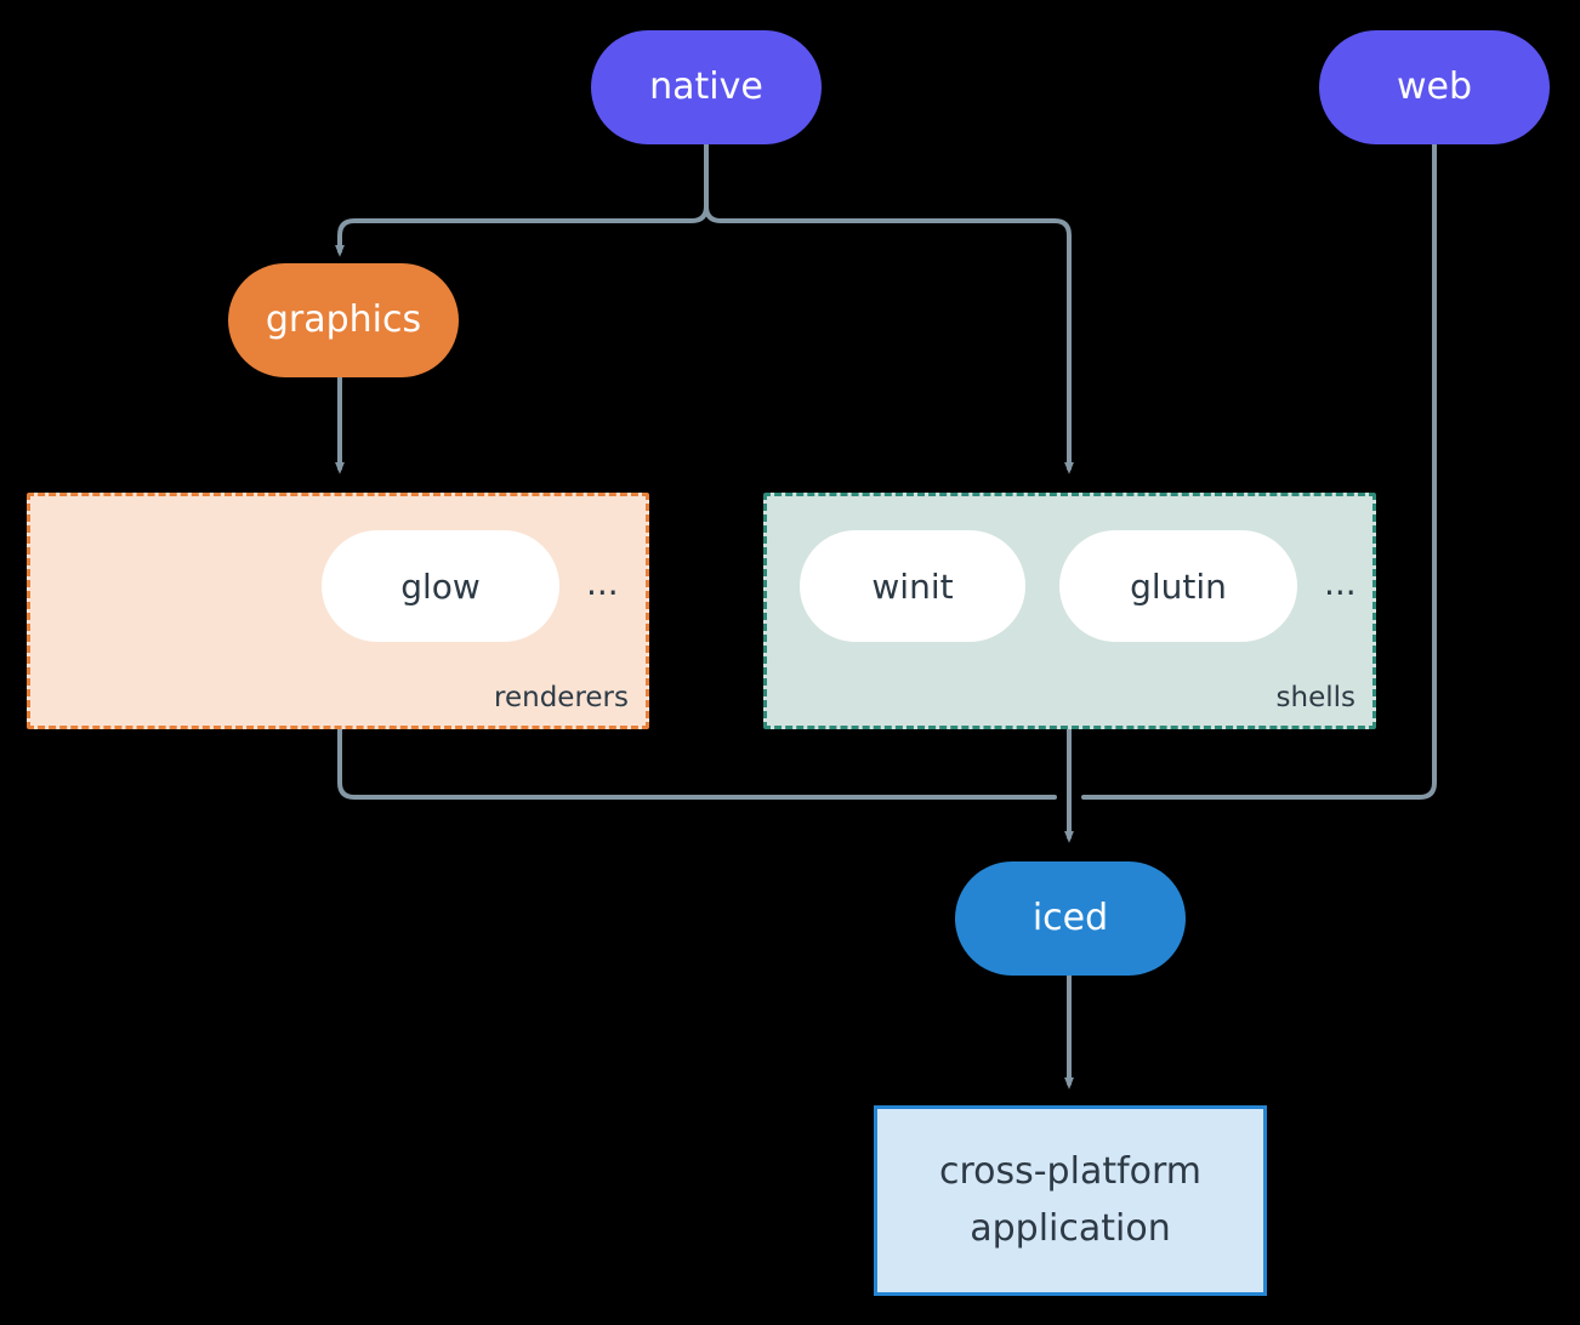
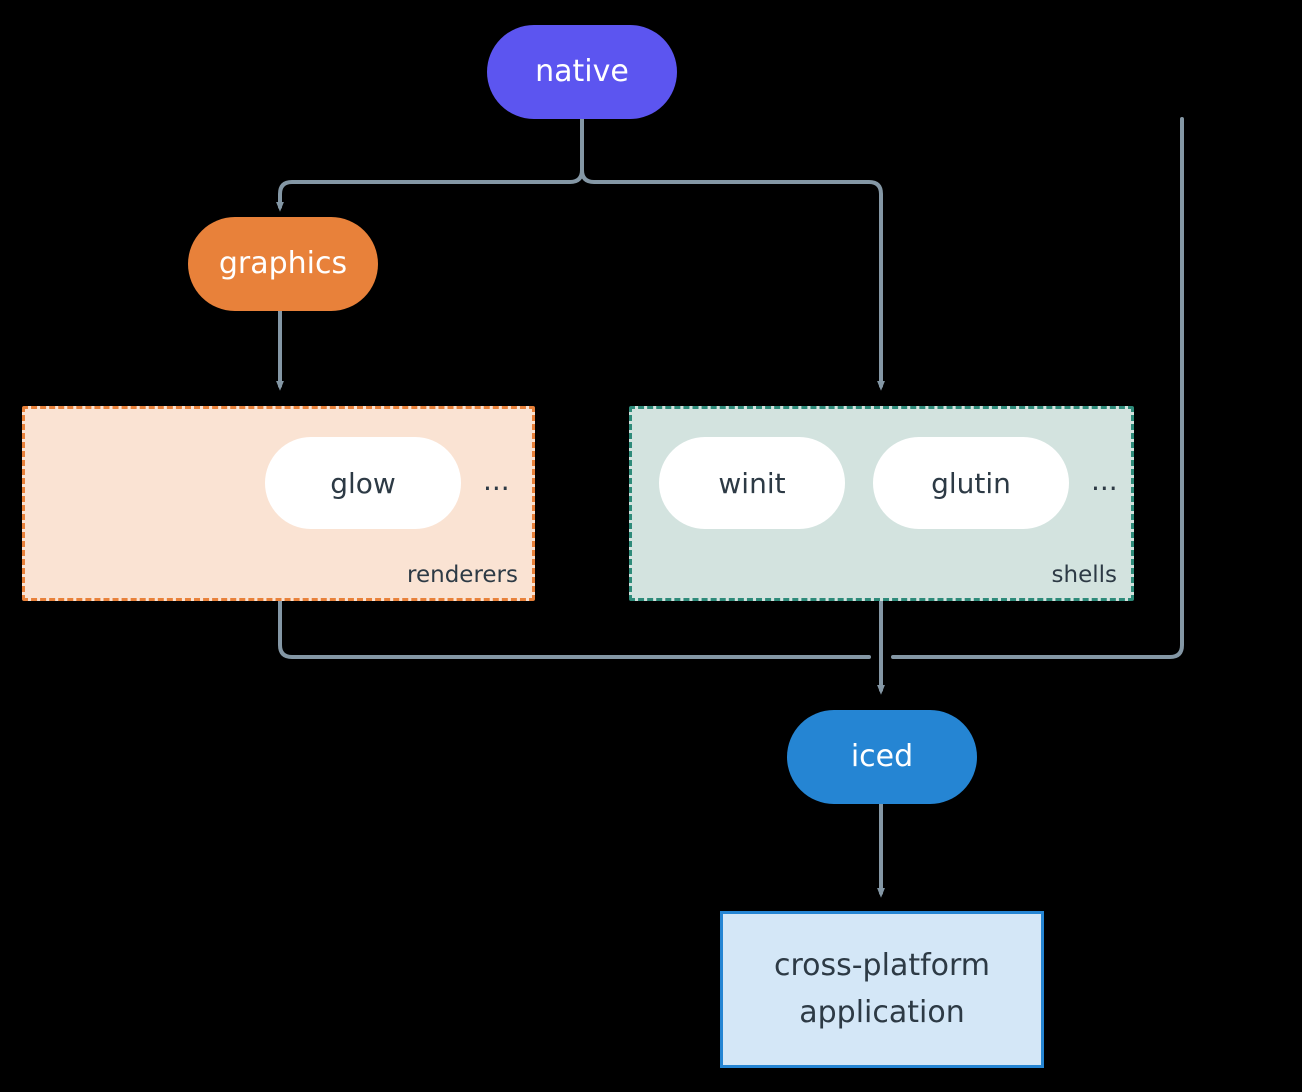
  native
- web
  graphics
  glow
  ...
  renderers
  winit
  glutin
  ...
  shells
  iced
  cross-platform
  application
